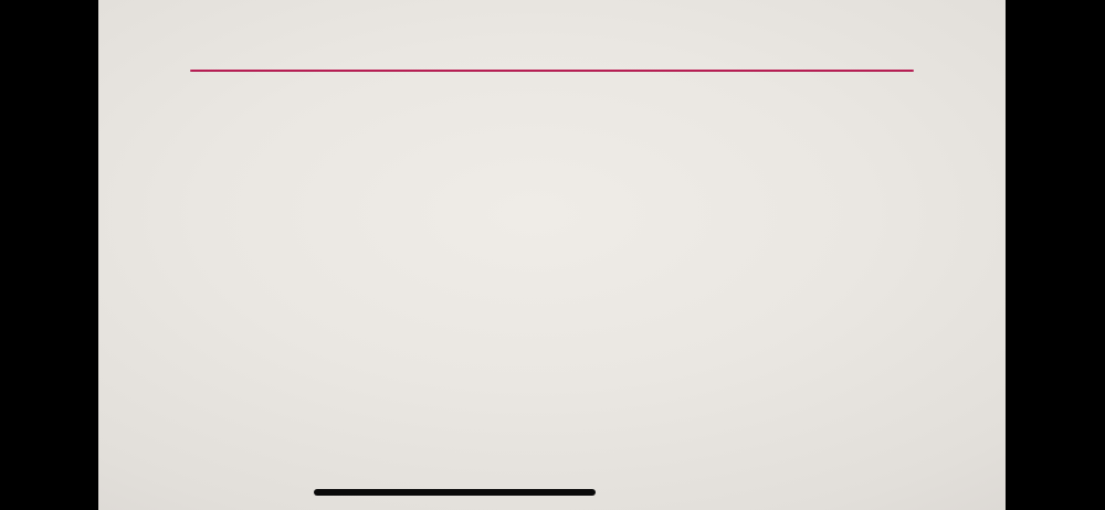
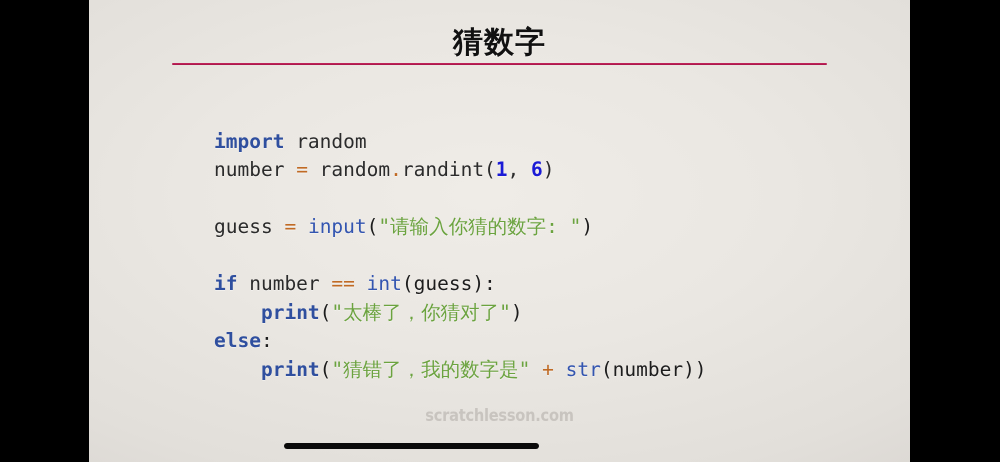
+ 猜数字
+ import random
+ number = random.randint(1, 6)
+ guess = input("请输入你猜的数字: ")
+ if number == int(guess):
+ print("太棒了，你猜对了")
+ else:
+ print("猜错了，我的数字是" + str(number))
+ scratchlesson.com
